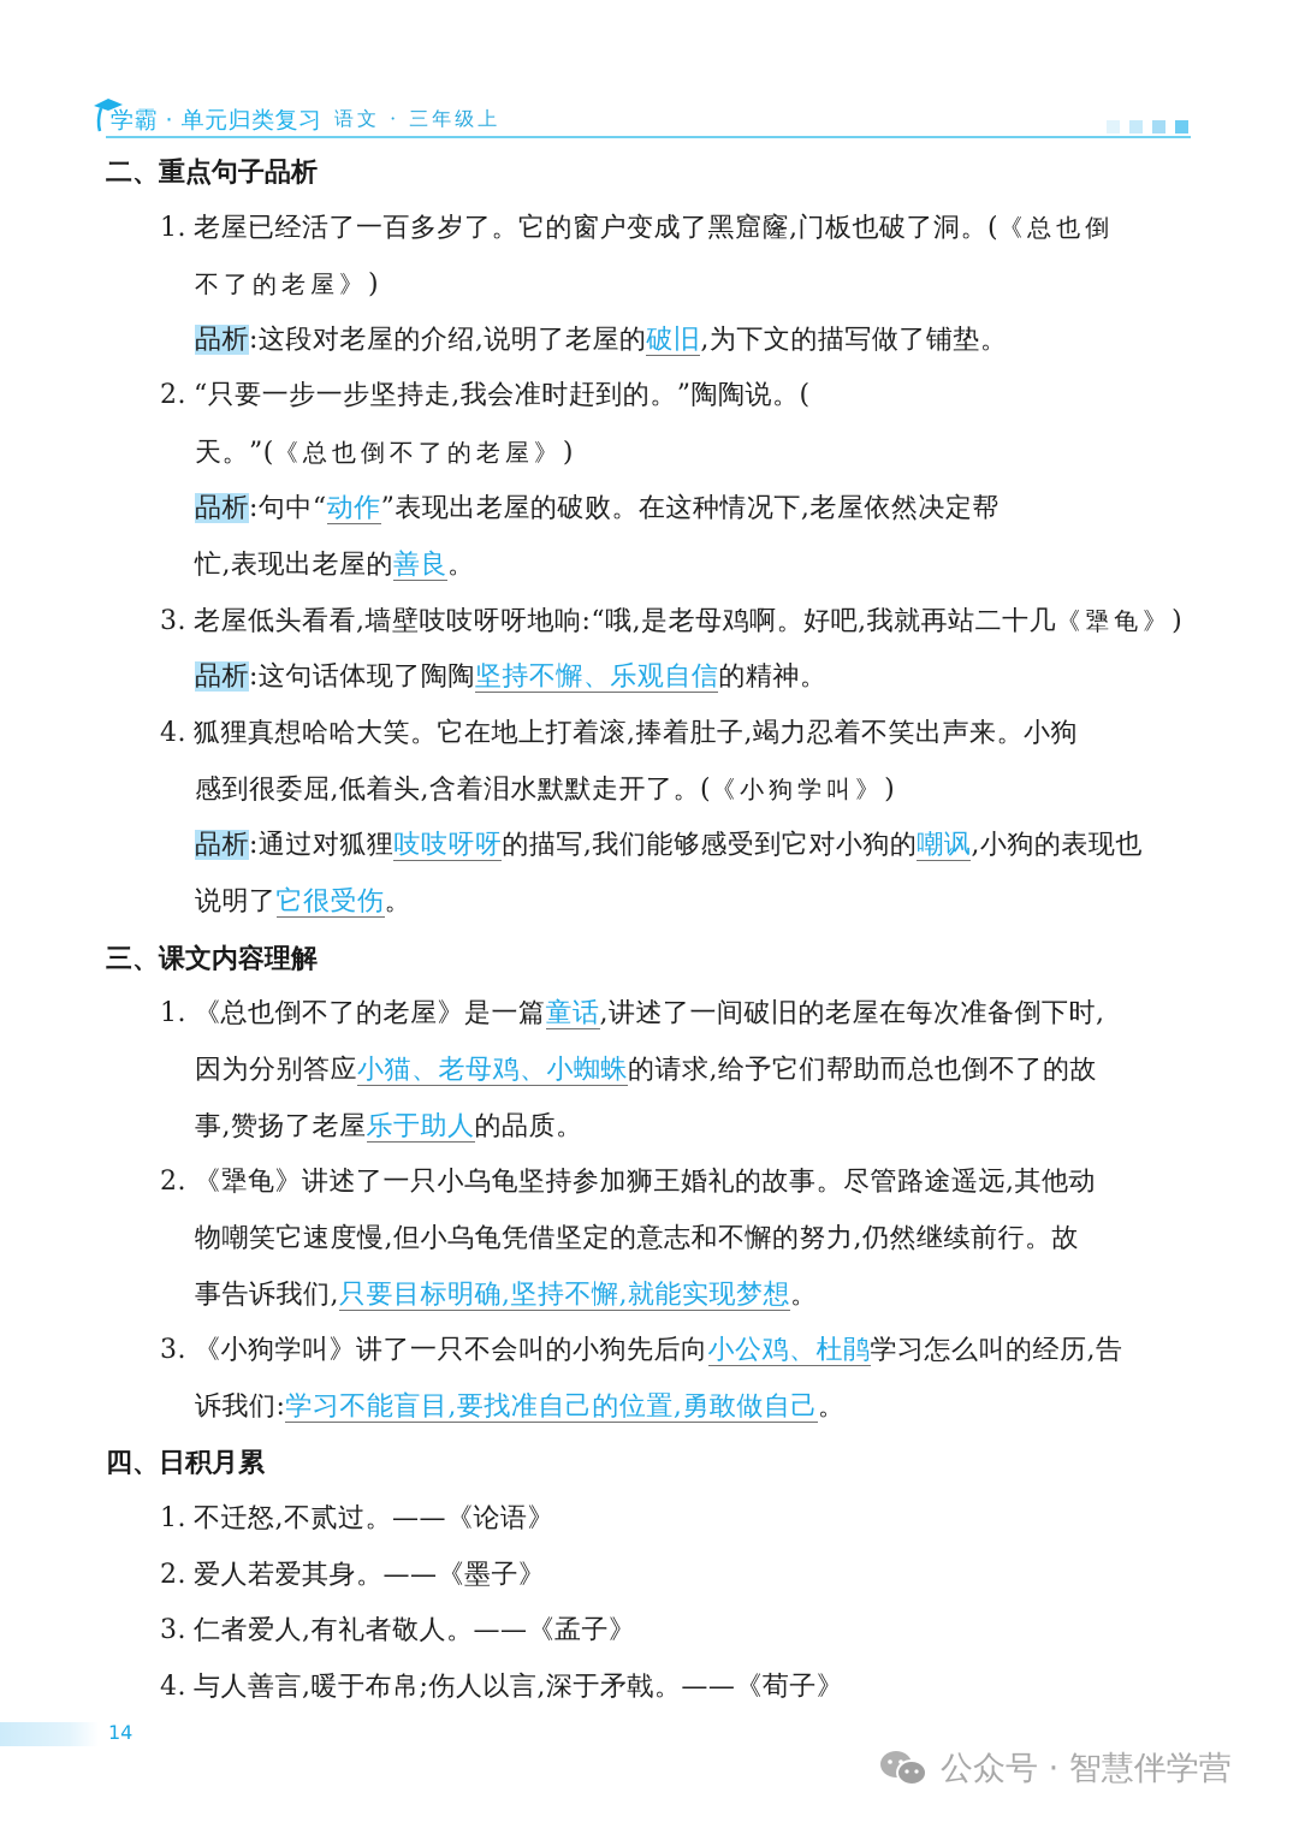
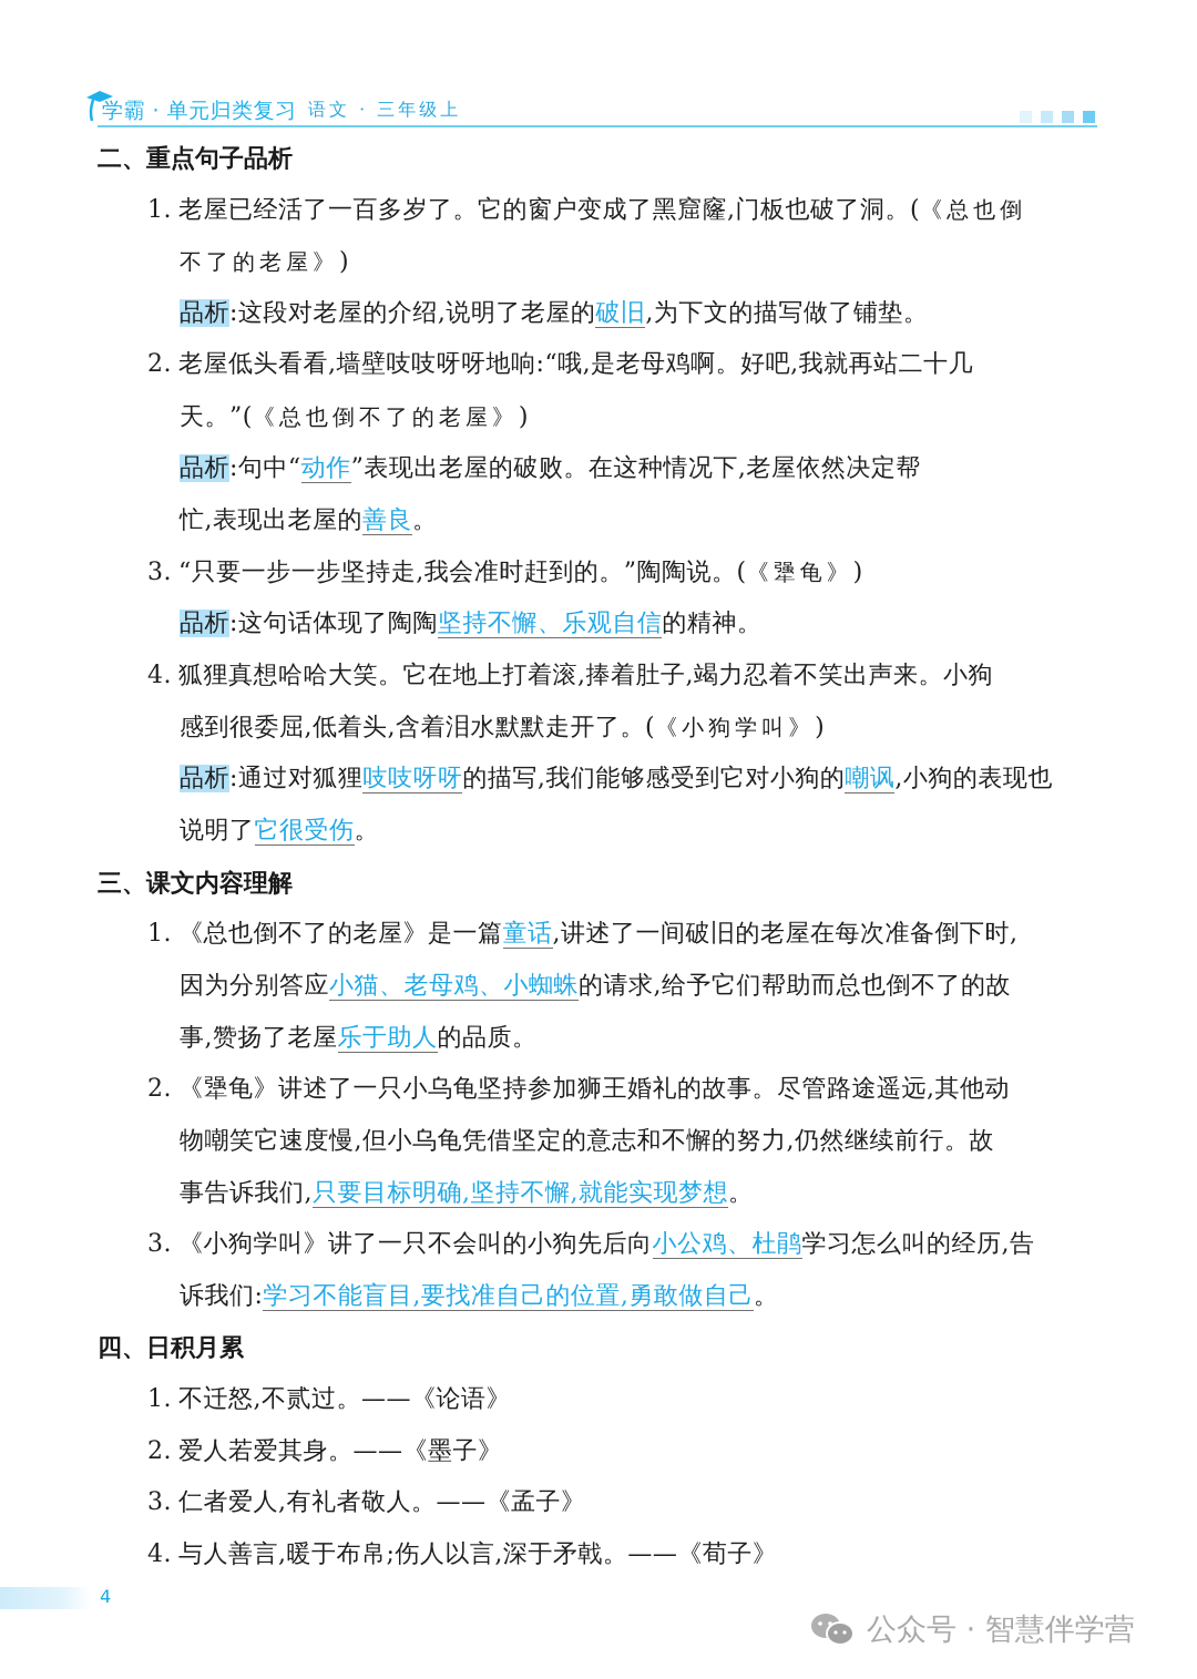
  学霸 · 单元归类复习
  语文 · 三年级上
  二、重点句子品析
  1. 老屋已经活了一百多岁了。它的窗户变成了黑窟窿,门板也破了洞。(《总也倒
  不了的老屋》)
  品析:这段对老屋的介绍,说明了老屋的破旧,为下文的描写做了铺垫。
- 2. “只要一步一步坚持走,我会准时赶到的。”陶陶说。(
+ 2. 老屋低头看看,墙壁吱吱呀呀地响:“哦,是老母鸡啊。好吧,我就再站二十几
  天。”(《总也倒不了的老屋》)
  品析:句中“动作”表现出老屋的破败。在这种情况下,老屋依然决定帮
  忙,表现出老屋的善良。
- 3. 老屋低头看看,墙壁吱吱呀呀地响:“哦,是老母鸡啊。好吧,我就再站二十几《犟龟》)
+ 3. “只要一步一步坚持走,我会准时赶到的。”陶陶说。(《犟龟》)
  品析:这句话体现了陶陶坚持不懈、乐观自信的精神。
  4. 狐狸真想哈哈大笑。它在地上打着滚,捧着肚子,竭力忍着不笑出声来。小狗
  感到很委屈,低着头,含着泪水默默走开了。(《小狗学叫》)
  品析:通过对狐狸吱吱呀呀的描写,我们能够感受到它对小狗的嘲讽,小狗的表现也
  说明了它很受伤。
  三、课文内容理解
  1. 《总也倒不了的老屋》是一篇童话,讲述了一间破旧的老屋在每次准备倒下时,
  因为分别答应小猫、老母鸡、小蜘蛛的请求,给予它们帮助而总也倒不了的故
  事,赞扬了老屋乐于助人的品质。
  2. 《犟龟》讲述了一只小乌龟坚持参加狮王婚礼的故事。尽管路途遥远,其他动
  物嘲笑它速度慢,但小乌龟凭借坚定的意志和不懈的努力,仍然继续前行。故
  事告诉我们,只要目标明确,坚持不懈,就能实现梦想。
  3. 《小狗学叫》讲了一只不会叫的小狗先后向小公鸡、杜鹃学习怎么叫的经历,告
  诉我们:学习不能盲目,要找准自己的位置,勇敢做自己。
  四、日积月累
  1. 不迁怒,不贰过。——《论语》
  2. 爱人若爱其身。——《墨子》
  3. 仁者爱人,有礼者敬人。——《孟子》
  4. 与人善言,暖于布帛;伤人以言,深于矛戟。——《荀子》
- 14
+ 4
  公众号 · 智慧伴学营
